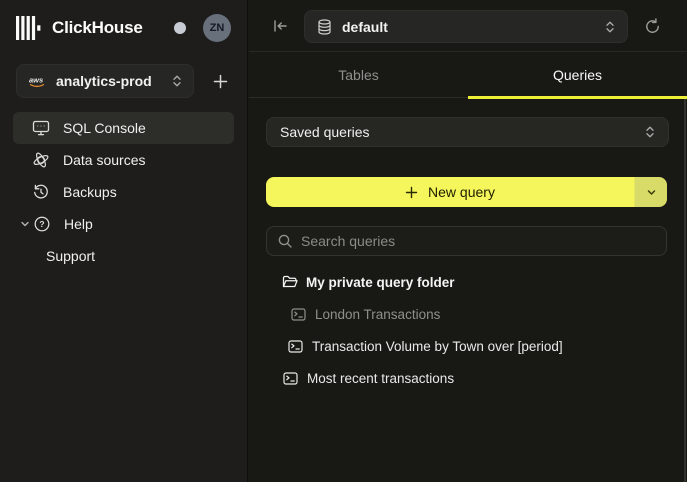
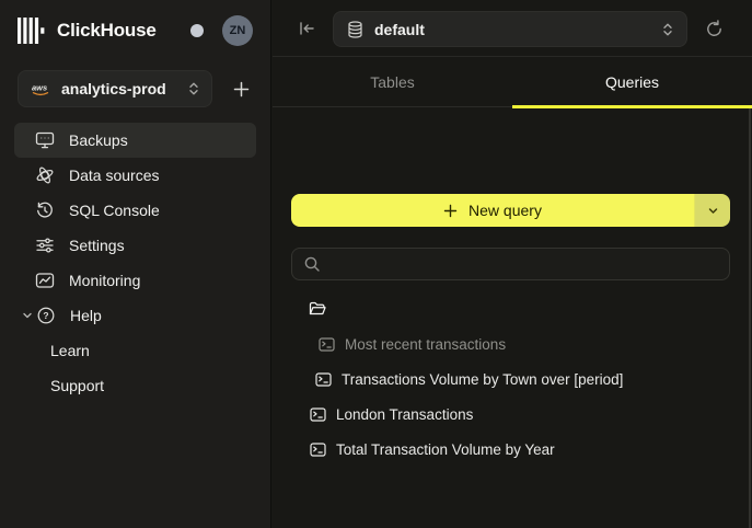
  ClickHouse
  ZN
  aws
  analytics-prod
- SQL Console
+ Backups
  Data sources
- Backups
+ SQL Console
+ Settings
+ Monitoring
  ?
  Help
+ Learn
  Support
  default
  Tables
  Queries
- Saved queries
  New query
- Search queries
- My private query folder
- London Transactions
+ Most recent transactions
- Transaction Volume by Town over [period]
+ Transactions Volume by Town over [period]
- Most recent transactions
+ London Transactions
+ Total Transaction Volume by Year
